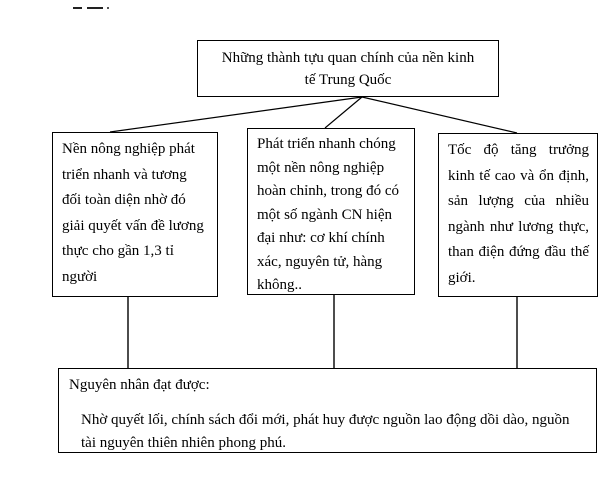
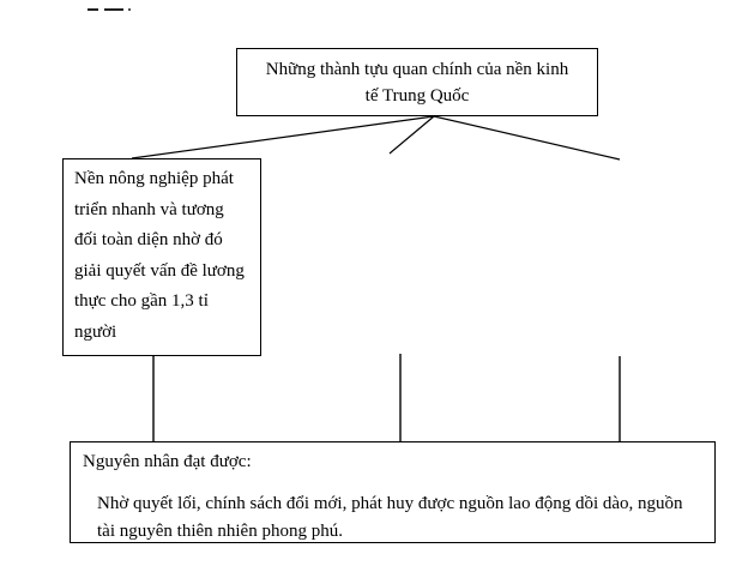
  Những thành tựu quan chính của nền kinh tế Trung Quốc
  Nền nông nghiệp phát triển nhanh và tương đối toàn diện nhờ đó giải quyết vấn đề lương thực cho gần 1,3 tỉ người
- Phát triển nhanh chóng một nền nông nghiệp hoàn chỉnh, trong đó có một số ngành CN hiện đại như: cơ khí chính xác, nguyên tử, hàng không..
- Tốc độ tăng trưởng kinh tế cao và ổn định, sản lượng của nhiều ngành như lương thực, than điện đứng đầu thế giới.
  Nguyên nhân đạt được:
  Nhờ quyết lối, chính sách đổi mới, phát huy được nguồn lao động dồi dào, nguồn tài nguyên thiên nhiên phong phú.
